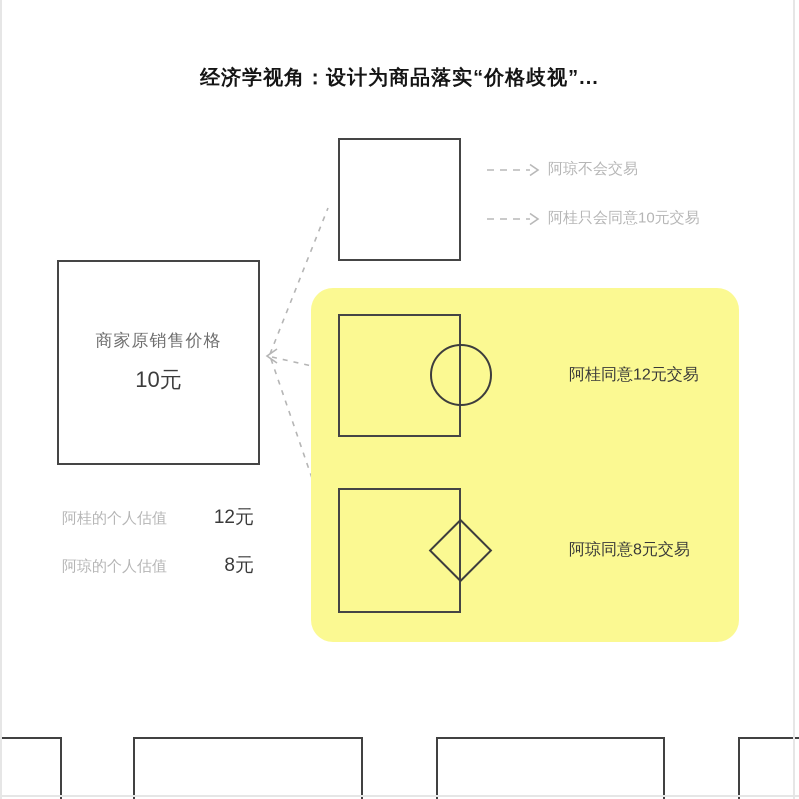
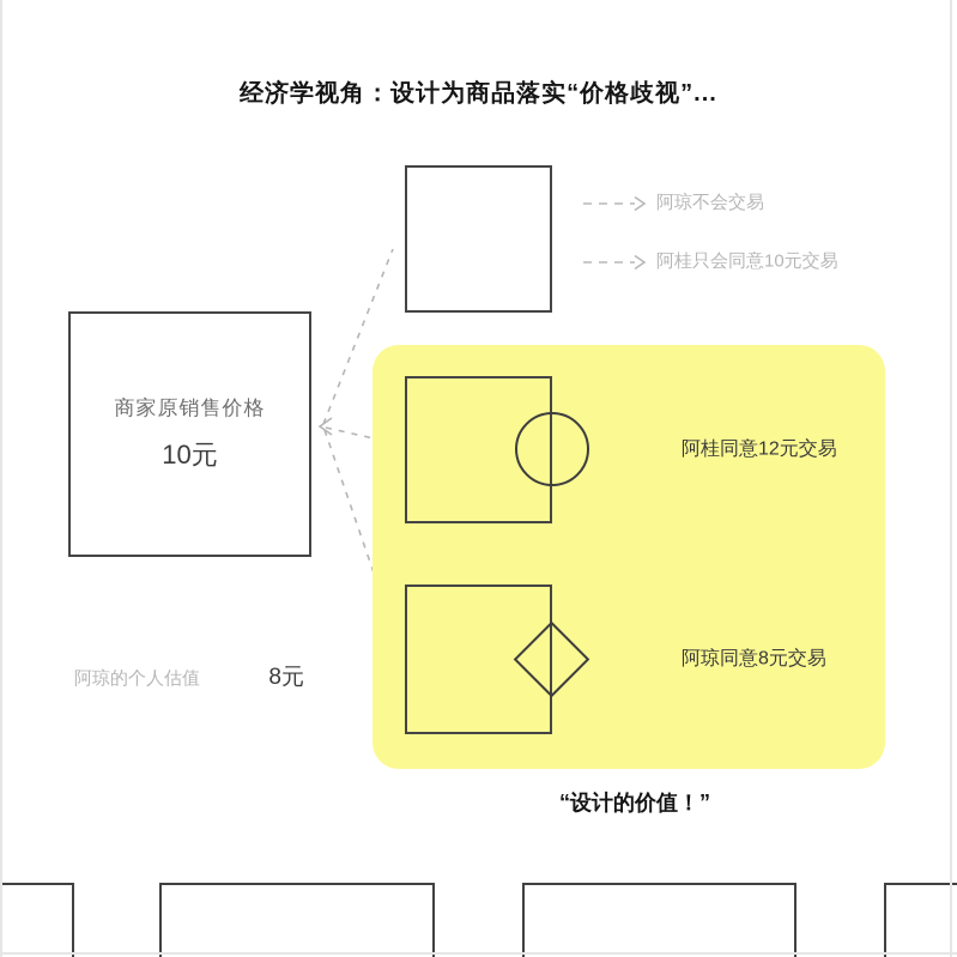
  经济学视角：设计为商品落实“价格歧视”...
  商家原销售价格
  10元
  阿琼不会交易
  阿桂只会同意10元交易
  阿桂同意12元交易
  阿琼同意8元交易
- 阿桂的个人估值
- 12元
  阿琼的个人估值
  8元
+ “设计的价值！”
